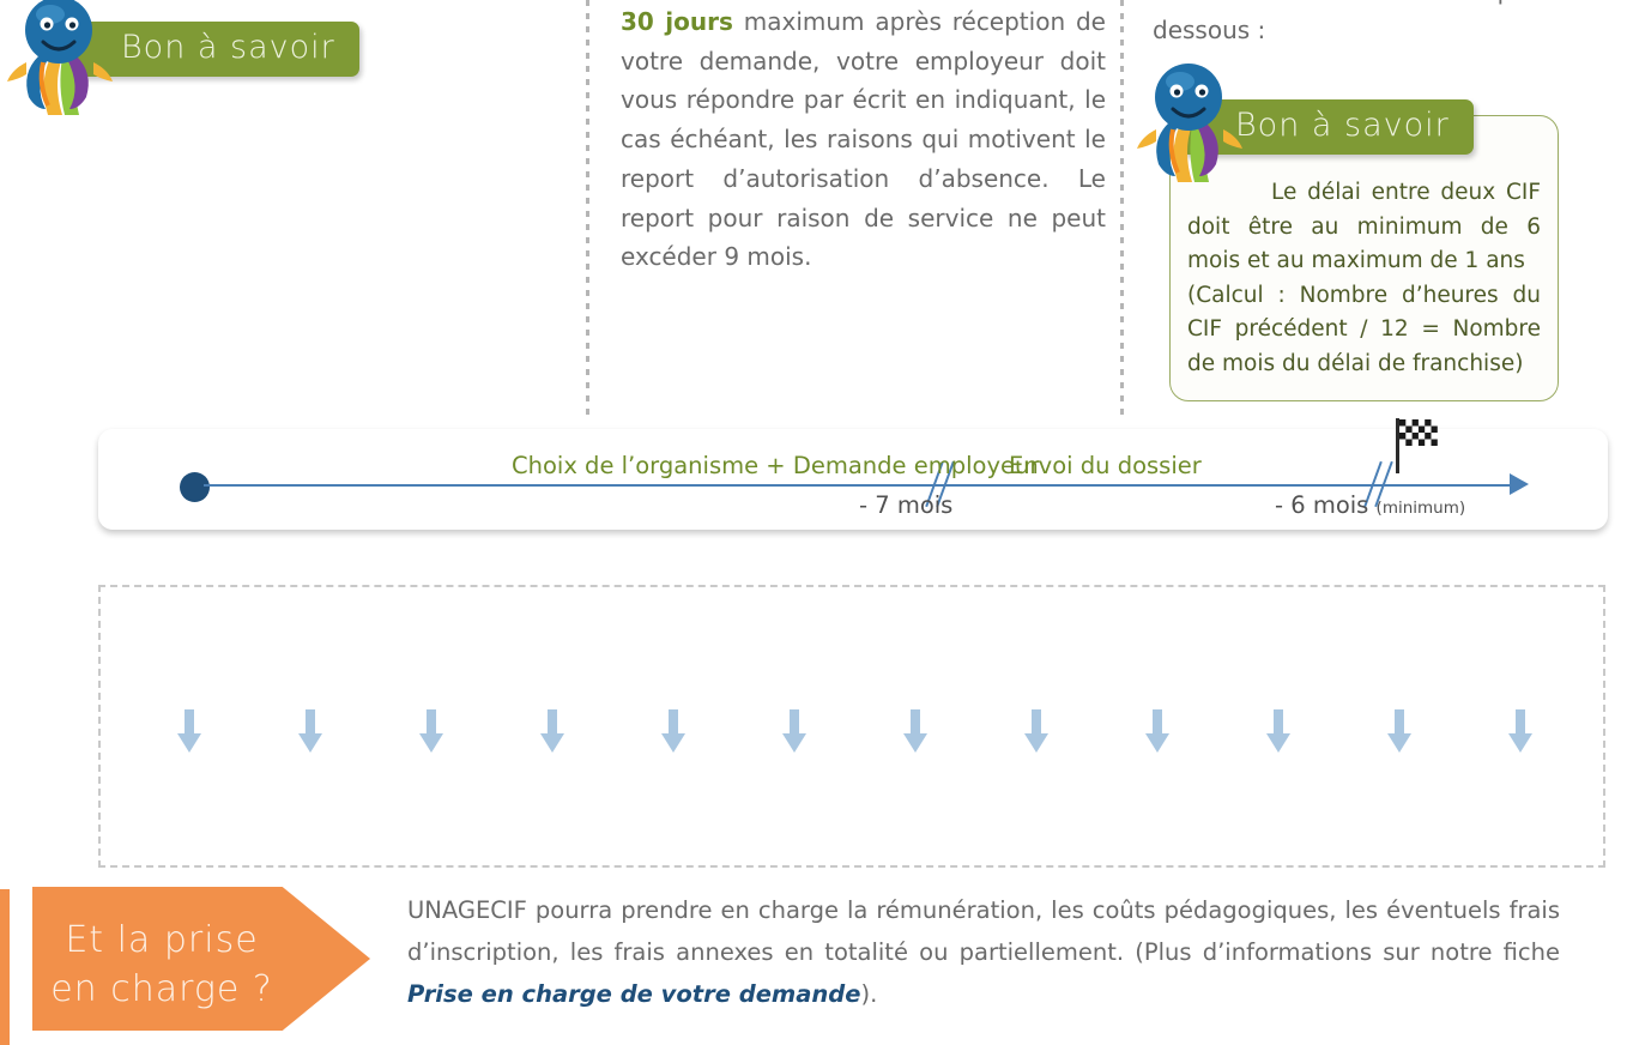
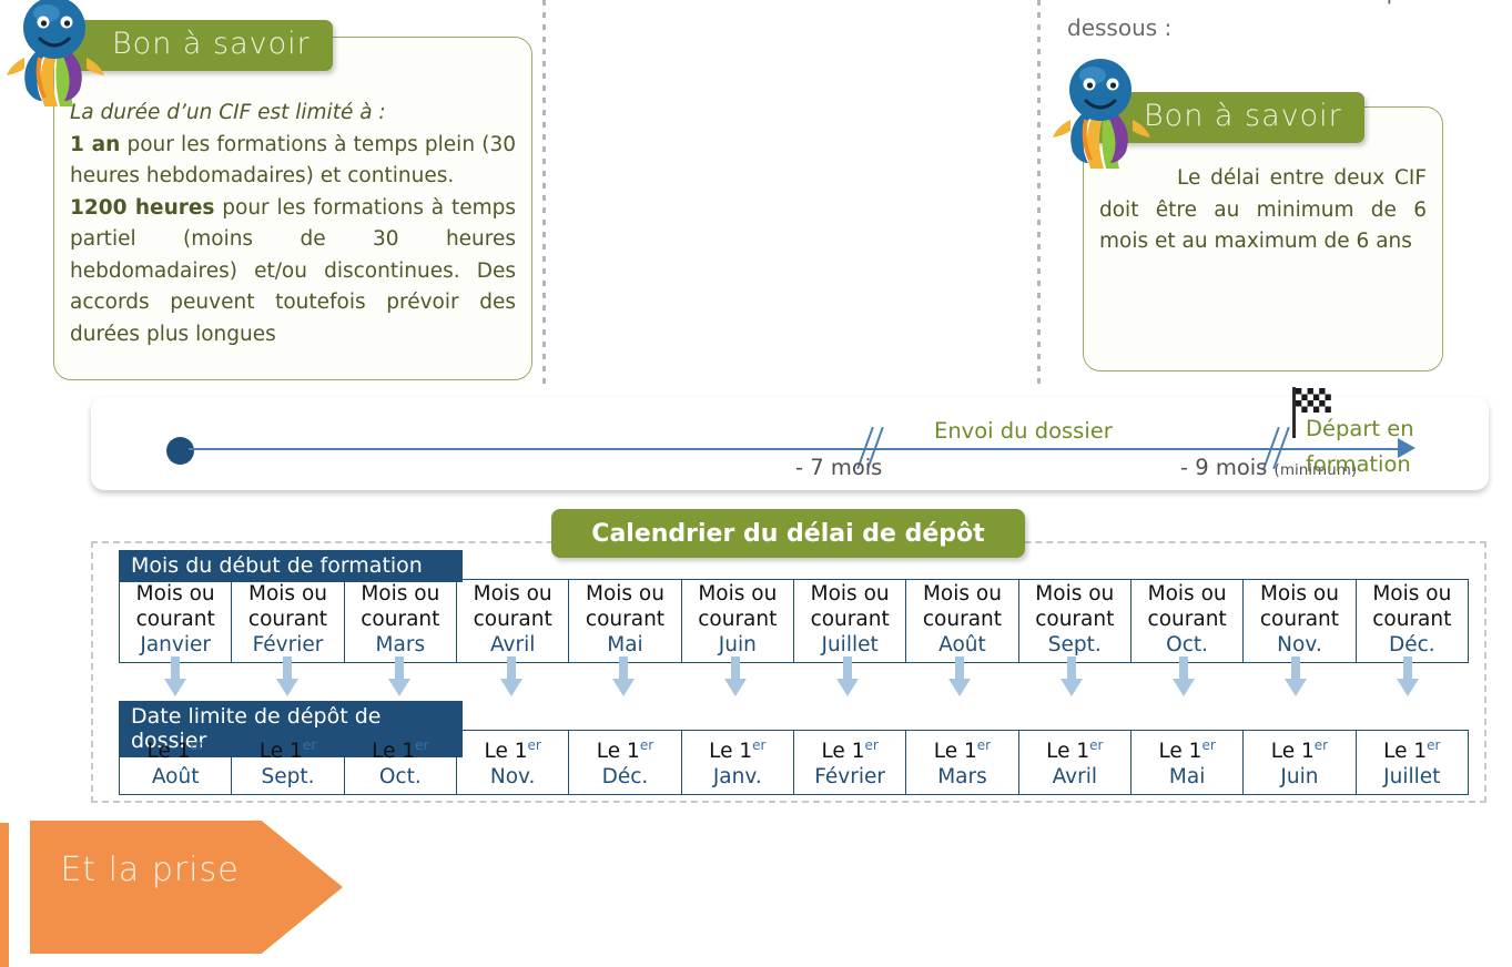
+ La durée d’un CIF est limité à :
+ 1 an pour les formations à temps plein (30 heures hebdomadaires) et continues.
+ 1200 heures pour les formations à temps partiel (moins de 30 heures hebdomadaires) et/ou discontinues. Des accords peuvent toutefois prévoir des durées plus longues
  Bon à savoir
- 30 jours maximum après réception de votre demande, votre employeur doit vous répondre par écrit en indiquant, le cas échéant, les raisons qui motivent le report d’autorisation d’absence. Le report pour raison de service ne peut excéder 9 mois.
- Le délai entre deux CIF doit être au minimum de 6 mois et au maximum de 1 ans
+ Le délai entre deux CIF doit être au minimum de 6 mois et au maximum de 6 ans
- (Calcul : Nombre d’heures du CIF précédent / 12 = Nombre de mois du délai de franchise)
  Bon à savoir
- Choix de l’organisme + Demande employeur
  Envoi du dossier
  - 7 mois
- - 6 mois (minimum)
+ - 9 mois (minimum)
+ Départ en
+ formation
+ Calendrier du délai de dépôt
+ Mois du début de formation
+ Mois oucourantJanvier	Mois oucourantFévrier	Mois oucourantMars	Mois oucourantAvril	Mois oucourantMai	Mois oucourantJuin	Mois oucourantJuillet	Mois oucourantAoût	Mois oucourantSept.	Mois oucourantOct.	Mois oucourantNov.	Mois oucourantDéc.
+ Date limite de dépôt de dossier
+ Le 1erAoût	Le 1erSept.	Le 1erOct.	Le 1erNov.	Le 1erDéc.	Le 1erJanv.	Le 1erFévrier	Le 1erMars	Le 1erAvril	Le 1erMai	Le 1erJuin	Le 1erJuillet
  Et la prise
- en charge ?
- UNAGECIF pourra prendre en charge la rémunération, les coûts pédagogiques, les éventuels frais d’inscription, les frais annexes en totalité ou partiellement. (Plus d’informations sur notre fiche Prise en charge de votre demande).
